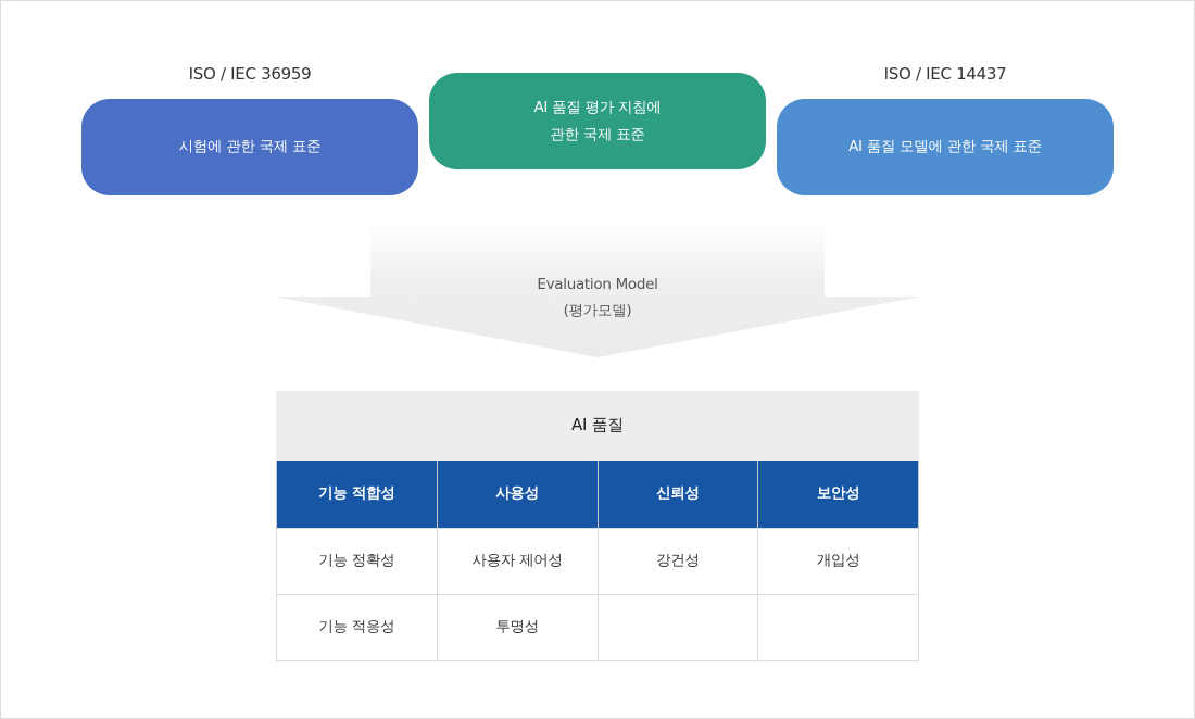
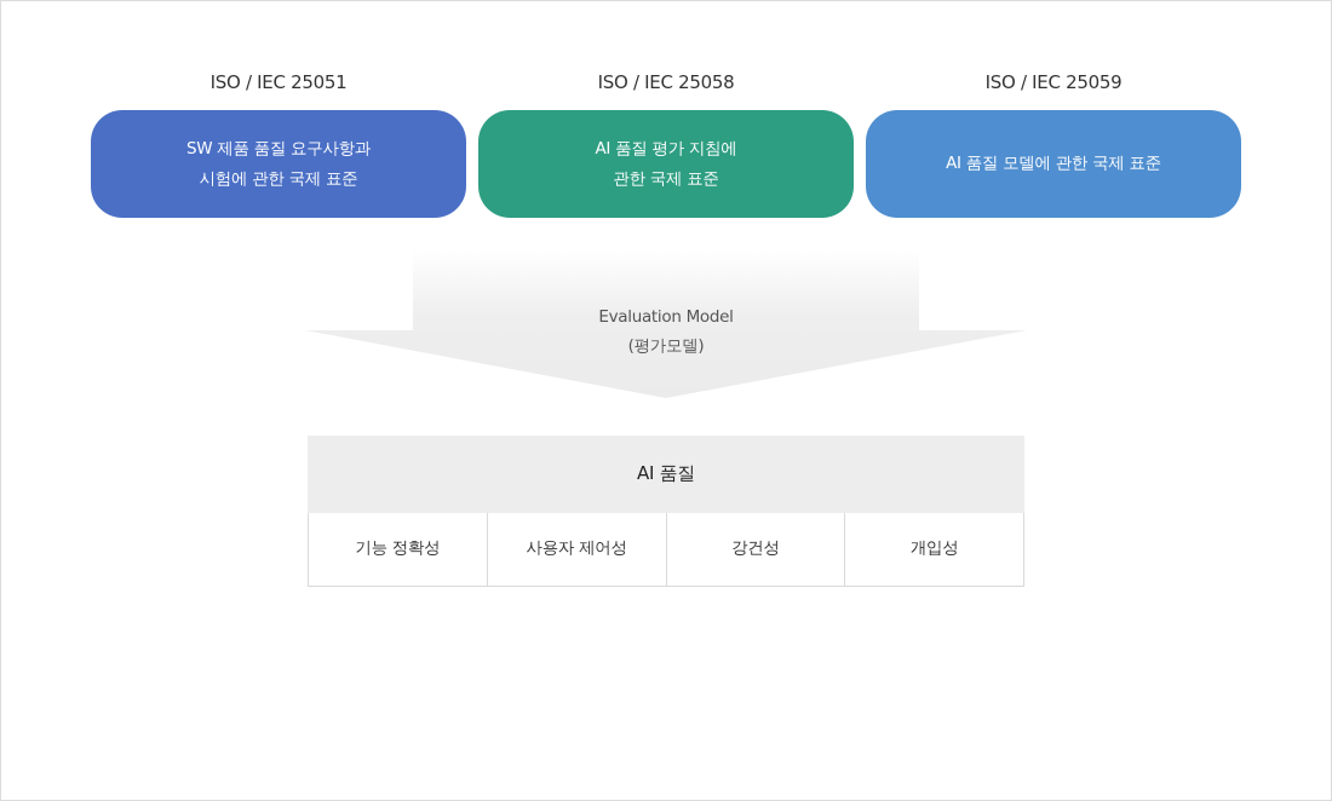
- ISO / IEC 36959
+ ISO / IEC 25051
+ SW 제품 품질 요구사항과
  시험에 관한 국제 표준
+ ISO / IEC 25058
  AI 품질 평가 지침에
  관한 국제 표준
- ISO / IEC 14437
+ ISO / IEC 25059
  AI 품질 모델에 관한 국제 표준
  Evaluation Model
  (평가모델)
  AI 품질
- 기능 적합성	사용성	신뢰성	보안성
  기능 정확성	사용자 제어성	강건성	개입성
- 기능 적응성	투명성
